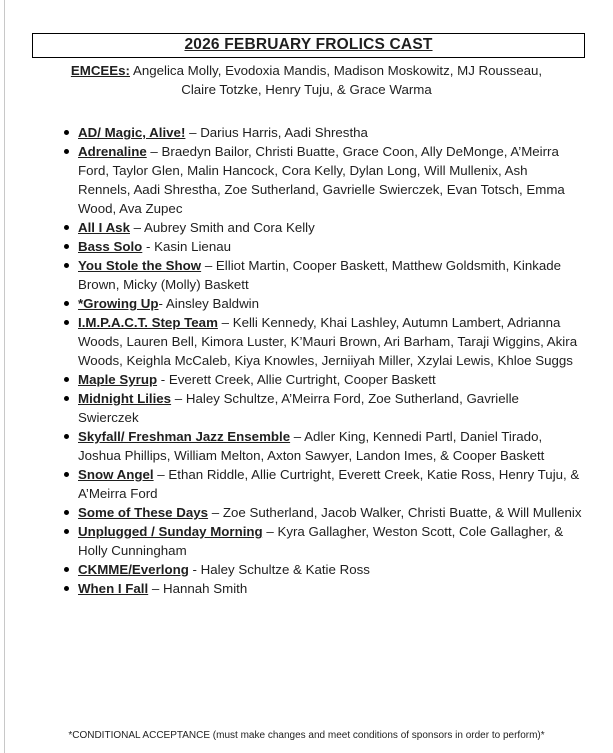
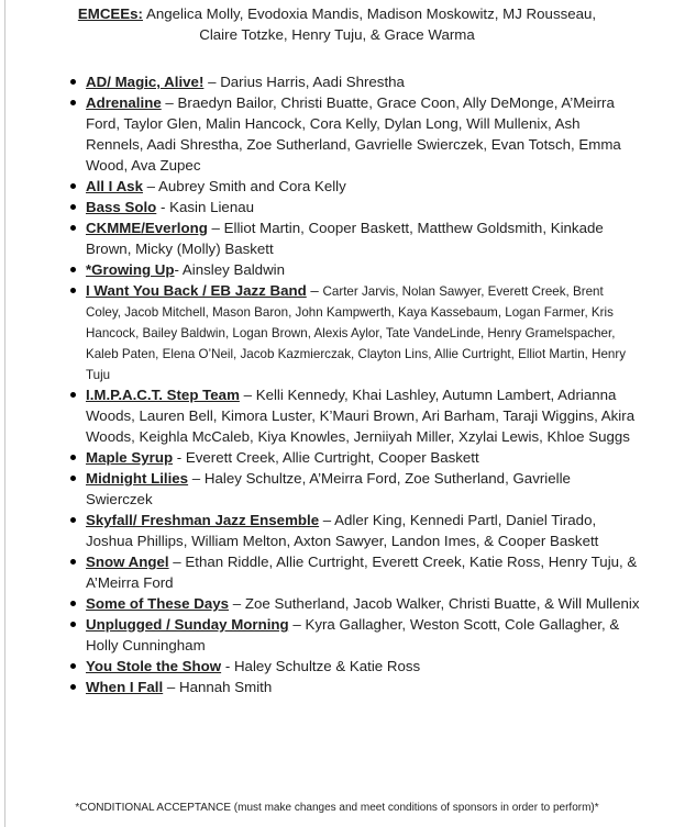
- 2026 FEBRUARY FROLICS CAST
  EMCEEs: Angelica Molly, Evodoxia Mandis, Madison Moskowitz, MJ Rousseau,
  Claire Totzke, Henry Tuju, & Grace Warma
  AD/ Magic, Alive! – Darius Harris, Aadi Shrestha
  Adrenaline – Braedyn Bailor, Christi Buatte, Grace Coon, Ally DeMonge, A’Meirra Ford, Taylor Glen, Malin Hancock, Cora Kelly, Dylan Long, Will Mullenix, Ash Rennels, Aadi Shrestha, Zoe Sutherland, Gavrielle Swierczek, Evan Totsch, Emma Wood, Ava Zupec
  All I Ask – Aubrey Smith and Cora Kelly
  Bass Solo - Kasin Lienau
- You Stole the Show – Elliot Martin, Cooper Baskett, Matthew Goldsmith, Kinkade Brown, Micky (Molly) Baskett
+ CKMME/Everlong – Elliot Martin, Cooper Baskett, Matthew Goldsmith, Kinkade Brown, Micky (Molly) Baskett
  *Growing Up- Ainsley Baldwin
+ I Want You Back / EB Jazz Band – Carter Jarvis, Nolan Sawyer, Everett Creek, Brent Coley, Jacob Mitchell, Mason Baron, John Kampwerth, Kaya Kassebaum, Logan Farmer, Kris Hancock, Bailey Baldwin, Logan Brown, Alexis Aylor, Tate VandeLinde, Henry Gramelspacher, Kaleb Paten, Elena O’Neil, Jacob Kazmierczak, Clayton Lins, Allie Curtright, Elliot Martin, Henry Tuju
  I.M.P.A.C.T. Step Team – Kelli Kennedy, Khai Lashley, Autumn Lambert, Adrianna Woods, Lauren Bell, Kimora Luster, K’Mauri Brown, Ari Barham, Taraji Wiggins, Akira Woods, Keighla McCaleb, Kiya Knowles, Jerniiyah Miller, Xzylai Lewis, Khloe Suggs
  Maple Syrup - Everett Creek, Allie Curtright, Cooper Baskett
  Midnight Lilies – Haley Schultze, A’Meirra Ford, Zoe Sutherland, Gavrielle Swierczek
  Skyfall/ Freshman Jazz Ensemble – Adler King, Kennedi Partl, Daniel Tirado, Joshua Phillips, William Melton, Axton Sawyer, Landon Imes, & Cooper Baskett
  Snow Angel – Ethan Riddle, Allie Curtright, Everett Creek, Katie Ross, Henry Tuju, & A’Meirra Ford
  Some of These Days – Zoe Sutherland, Jacob Walker, Christi Buatte, & Will Mullenix
  Unplugged / Sunday Morning – Kyra Gallagher, Weston Scott, Cole Gallagher, & Holly Cunningham
- CKMME/Everlong - Haley Schultze & Katie Ross
+ You Stole the Show - Haley Schultze & Katie Ross
  When I Fall – Hannah Smith
  *CONDITIONAL ACCEPTANCE (must make changes and meet conditions of sponsors in order to perform)*
